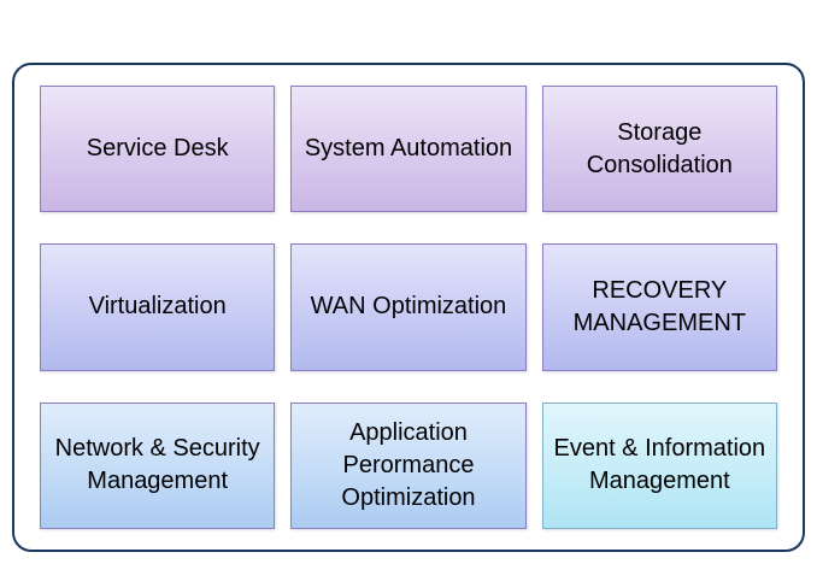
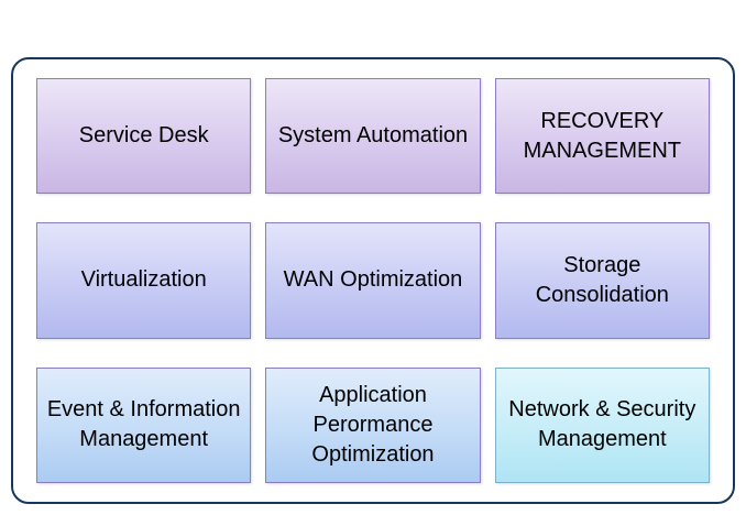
  Service Desk
  System Automation
- Storage Consolidation
+ RECOVERY MANAGEMENT
  Virtualization
  WAN Optimization
- RECOVERY MANAGEMENT
+ Storage Consolidation
- Network & Security Management
+ Event & Information Management
  Application Perormance Optimization
- Event & Information Management
+ Network & Security Management
